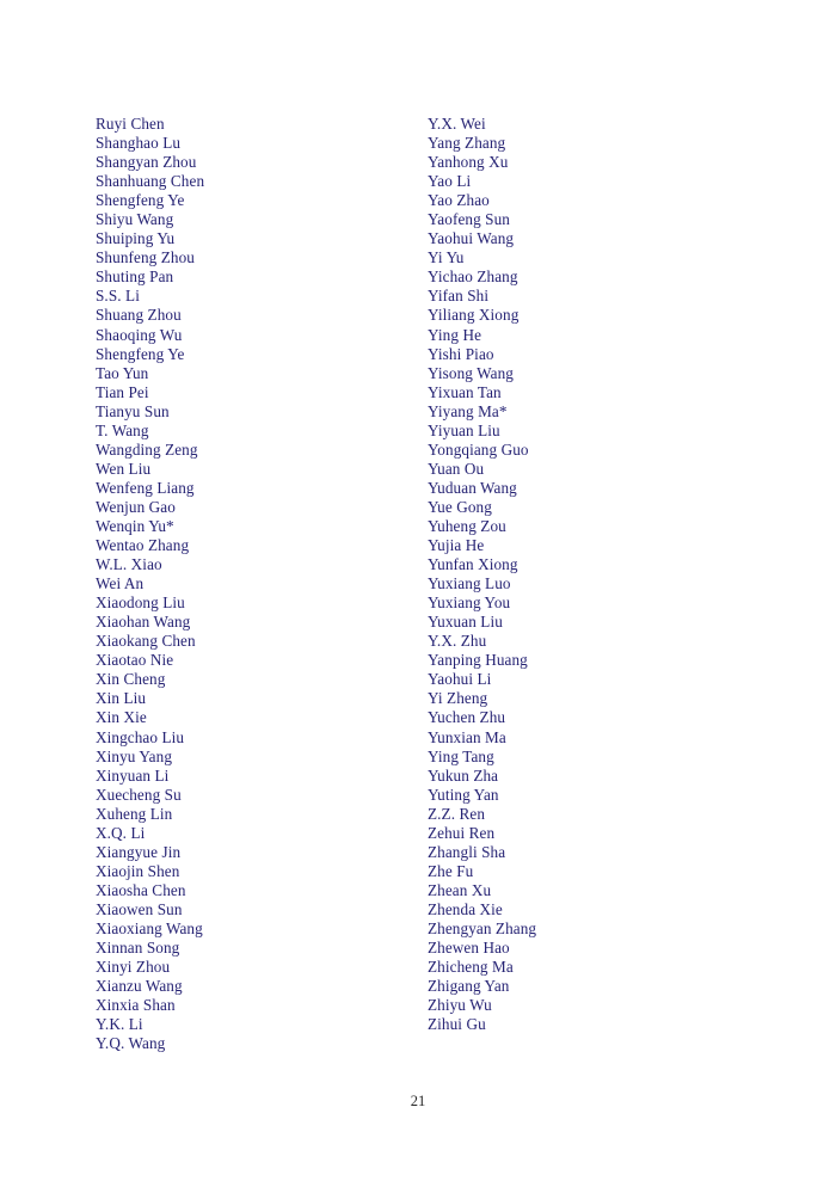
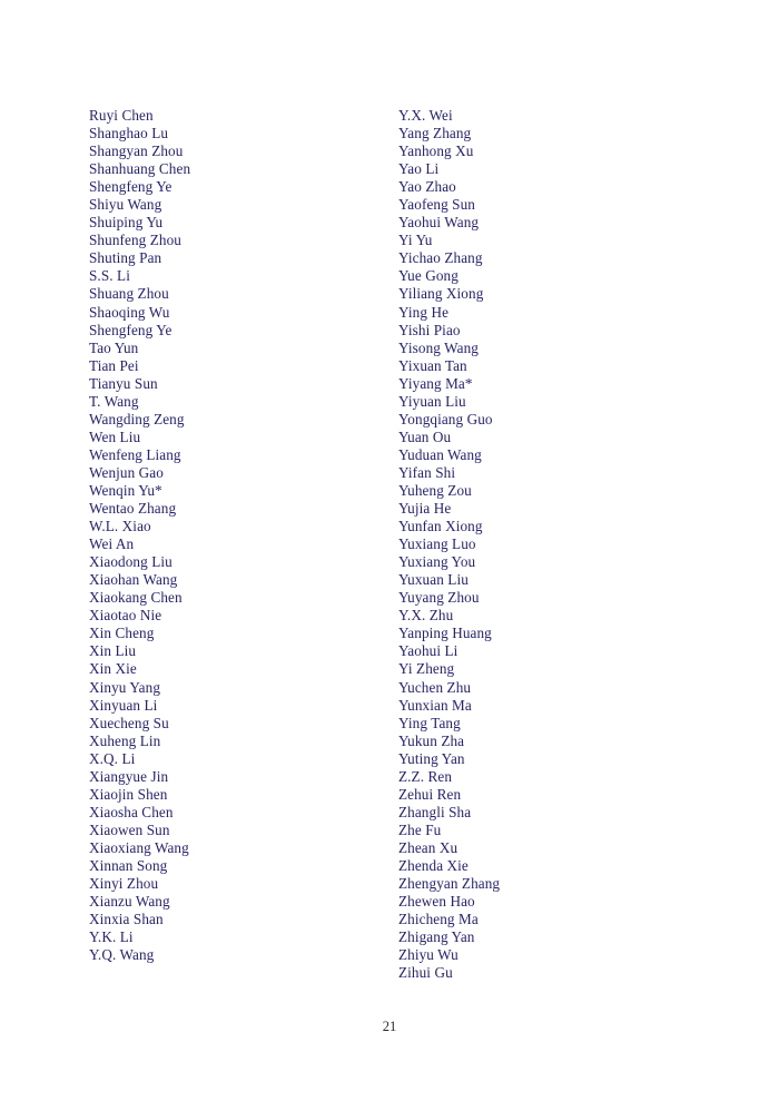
  Ruyi Chen
  Shanghao Lu
  Shangyan Zhou
  Shanhuang Chen
  Shengfeng Ye
  Shiyu Wang
  Shuiping Yu
  Shunfeng Zhou
  Shuting Pan
  S.S. Li
  Shuang Zhou
  Shaoqing Wu
  Shengfeng Ye
  Tao Yun
  Tian Pei
  Tianyu Sun
  T. Wang
  Wangding Zeng
  Wen Liu
  Wenfeng Liang
  Wenjun Gao
  Wenqin Yu*
  Wentao Zhang
  W.L. Xiao
  Wei An
  Xiaodong Liu
  Xiaohan Wang
  Xiaokang Chen
  Xiaotao Nie
  Xin Cheng
  Xin Liu
  Xin Xie
- Xingchao Liu
  Xinyu Yang
  Xinyuan Li
  Xuecheng Su
  Xuheng Lin
  X.Q. Li
  Xiangyue Jin
  Xiaojin Shen
  Xiaosha Chen
  Xiaowen Sun
  Xiaoxiang Wang
  Xinnan Song
  Xinyi Zhou
  Xianzu Wang
  Xinxia Shan
  Y.K. Li
  Y.Q. Wang
  Y.X. Wei
  Yang Zhang
  Yanhong Xu
  Yao Li
  Yao Zhao
  Yaofeng Sun
  Yaohui Wang
  Yi Yu
  Yichao Zhang
- Yifan Shi
+ Yue Gong
  Yiliang Xiong
  Ying He
  Yishi Piao
  Yisong Wang
  Yixuan Tan
  Yiyang Ma*
  Yiyuan Liu
  Yongqiang Guo
  Yuan Ou
  Yuduan Wang
- Yue Gong
+ Yifan Shi
  Yuheng Zou
  Yujia He
  Yunfan Xiong
  Yuxiang Luo
  Yuxiang You
  Yuxuan Liu
+ Yuyang Zhou
  Y.X. Zhu
  Yanping Huang
  Yaohui Li
  Yi Zheng
  Yuchen Zhu
  Yunxian Ma
  Ying Tang
  Yukun Zha
  Yuting Yan
  Z.Z. Ren
  Zehui Ren
  Zhangli Sha
  Zhe Fu
  Zhean Xu
  Zhenda Xie
  Zhengyan Zhang
  Zhewen Hao
  Zhicheng Ma
  Zhigang Yan
  Zhiyu Wu
  Zihui Gu
  21
